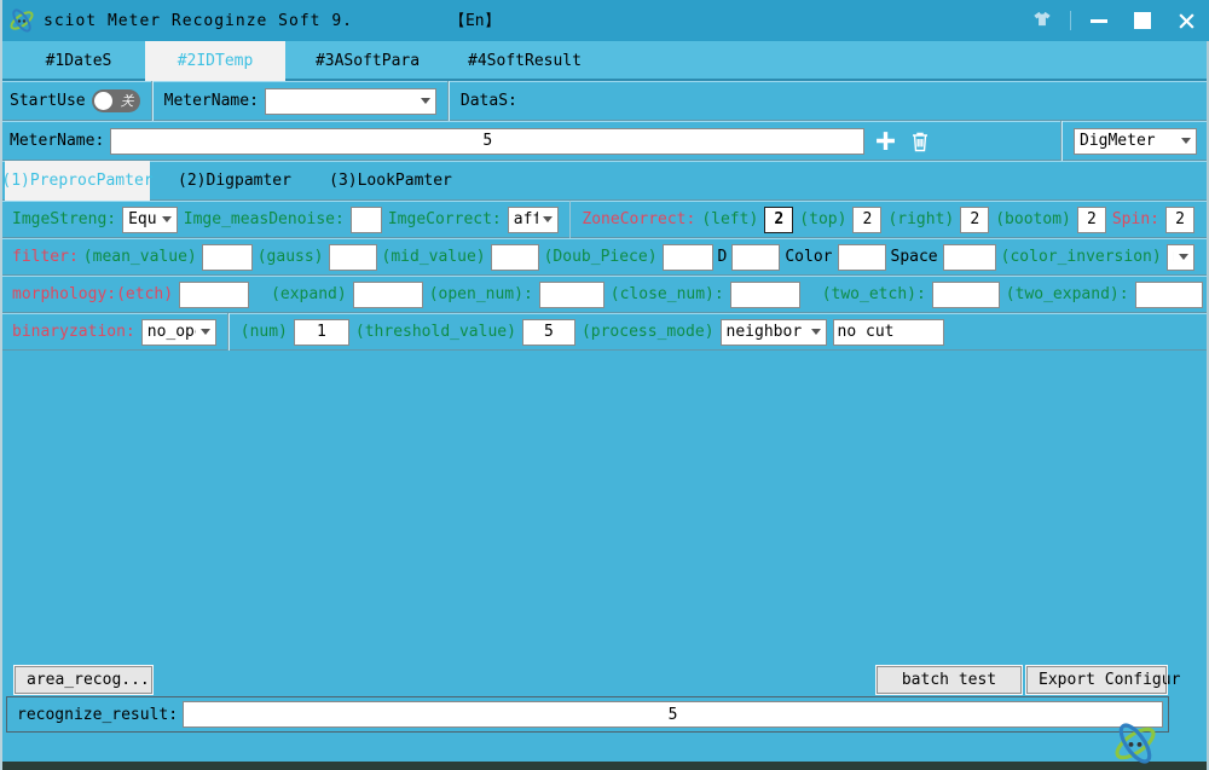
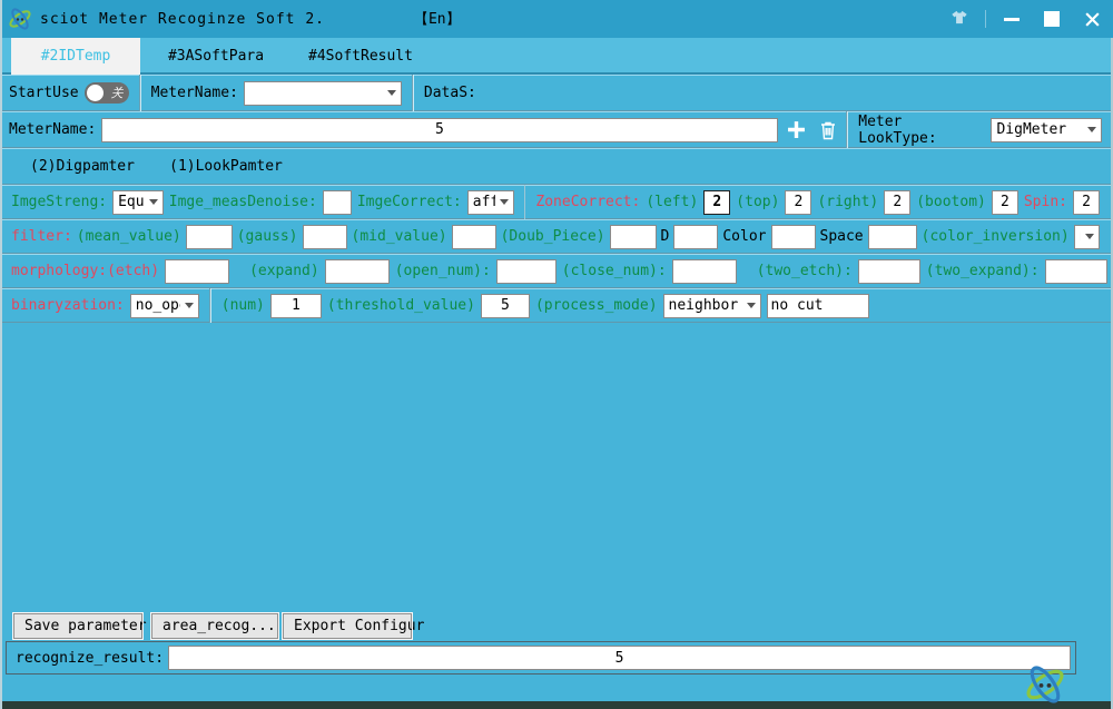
- sciot Meter Recoginze Soft 9.
+ sciot Meter Recoginze Soft 2.
  【En】
- #1DateS
  #2IDTemp
  #3ASoftPara
  #4SoftResult
  StartUse
  关
  MeterName:
  DataS:
  MeterName:
  5
+ Meter LookType:
  DigMeter
- (1)PreprocPamter
  (2)Digpamter
- (3)LookPamter
+ (1)LookPamter
  ImgeStreng:
  Imge_measDenoise:
  ImgeCorrect:
  ZoneCorrect:
  (left)
  2
  (top)
  2
  (right)
  2
  (bootom)
  2
  Spin:
  2
  filter:
  (mean_value)
  (gauss)
  (mid_value)
  (Doub_Piece)
  D
  Color
  Space
  (color_inversion)
  morphology:(etch)
  (expand)
  (open_num):
  (close_num):
  (two_etch):
  (two_expand):
  binaryzation:
  no_op
  (num)
  1
  (threshold_value)
  5
  (process_mode)
  neighbor
  no cut
+ Save parameter
  area_recog...
- batch test
  Export Configur
  recognize_result:
  5
